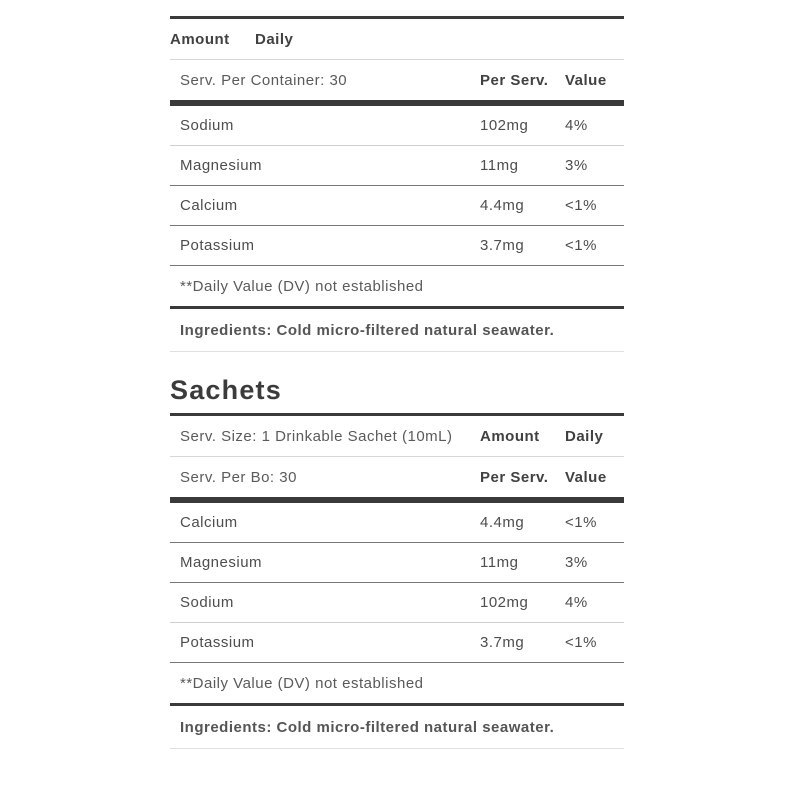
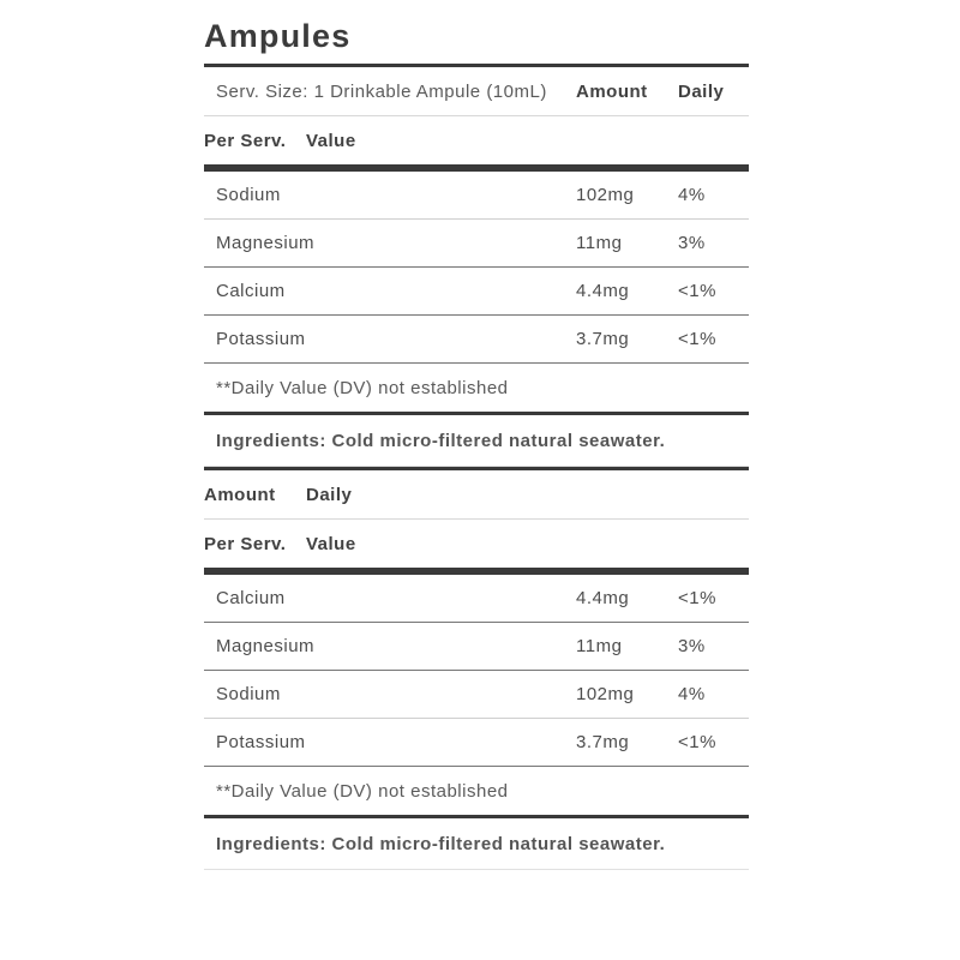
+ Ampules
+ Serv. Size: 1 Drinkable Ampule (10mL)
  Amount
  Daily
- Serv. Per Container: 30
  Per Serv.
  Value
  Sodium
  102mg
  4%
  Magnesium
  11mg
  3%
  Calcium
  4.4mg
  <1%
  Potassium
  3.7mg
  <1%
  **Daily Value (DV) not established
  Ingredients: Cold micro-filtered natural seawater.
- Sachets
- Serv. Size: 1 Drinkable Sachet (10mL)
  Amount
  Daily
- Serv. Per Bo: 30
  Per Serv.
  Value
  Calcium
  4.4mg
  <1%
  Magnesium
  11mg
  3%
  Sodium
  102mg
  4%
  Potassium
  3.7mg
  <1%
  **Daily Value (DV) not established
  Ingredients: Cold micro-filtered natural seawater.
